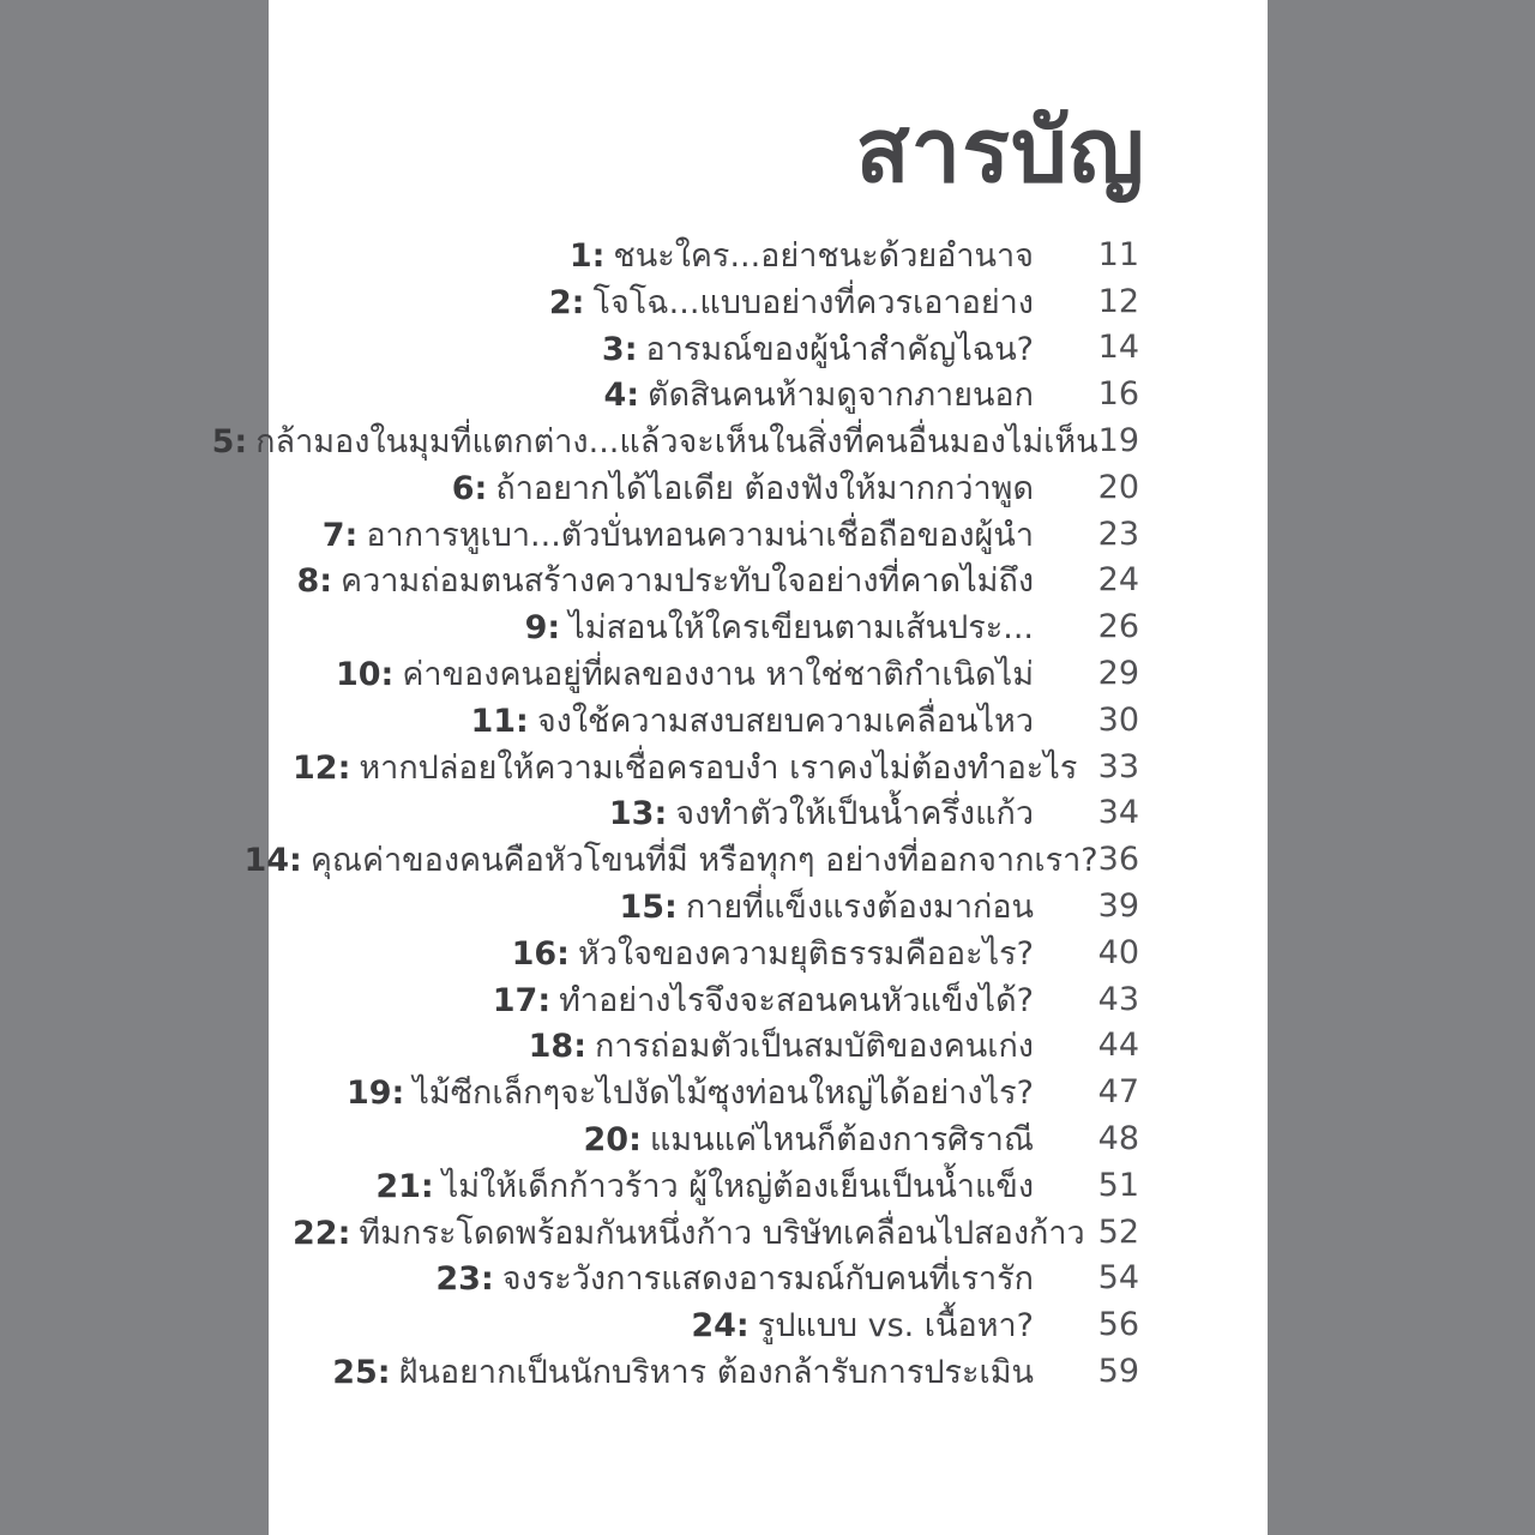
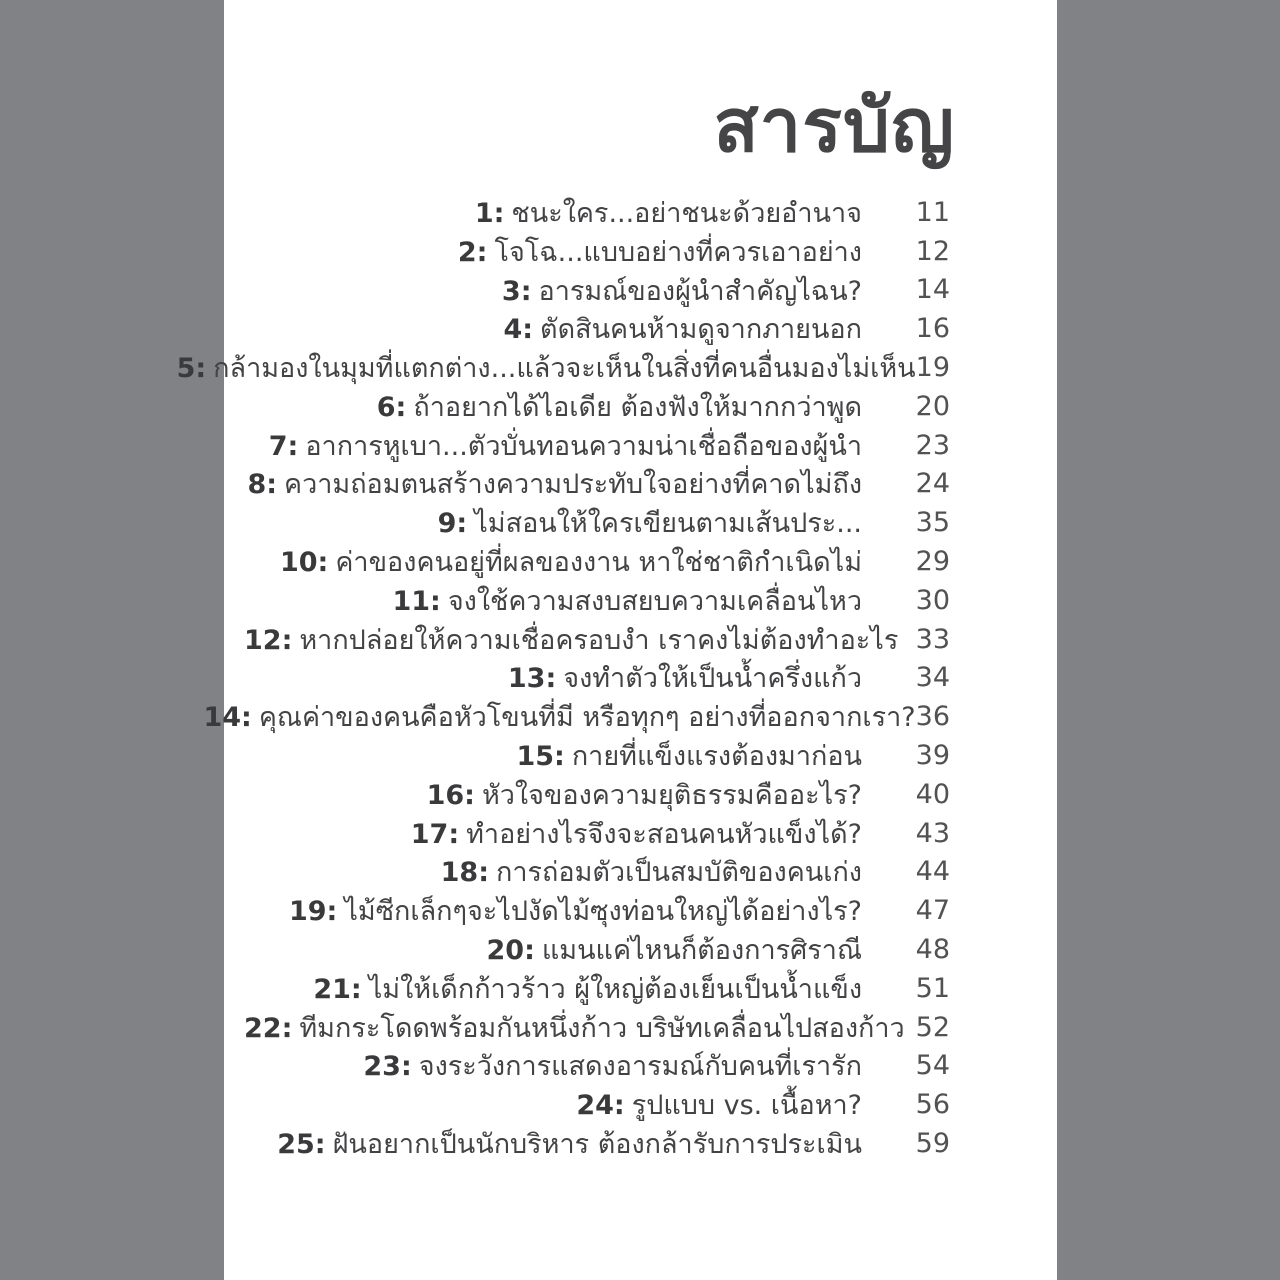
  สารบัญ
  1: ชนะใคร...อย่าชนะด้วยอำนาจ
  11
  2: โจโฉ...แบบอย่างที่ควรเอาอย่าง
  12
  3: อารมณ์ของผู้นำสำคัญไฉน?
  14
  4: ตัดสินคนห้ามดูจากภายนอก
  16
  5: กล้ามองในมุมที่แตกต่าง...แล้วจะเห็นในสิ่งที่คนอื่นมองไม่เห็น
  19
  6: ถ้าอยากได้ไอเดีย ต้องฟังให้มากกว่าพูด
  20
  7: อาการหูเบา...ตัวบั่นทอนความน่าเชื่อถือของผู้นำ
  23
  8: ความถ่อมตนสร้างความประทับใจอย่างที่คาดไม่ถึง
  24
  9: ไม่สอนให้ใครเขียนตามเส้นประ...
- 26
+ 35
  10: ค่าของคนอยู่ที่ผลของงาน หาใช่ชาติกำเนิดไม่
  29
  11: จงใช้ความสงบสยบความเคลื่อนไหว
  30
  12: หากปล่อยให้ความเชื่อครอบงำ เราคงไม่ต้องทำอะไร
  33
  13: จงทำตัวให้เป็นน้ำครึ่งแก้ว
  34
  14: คุณค่าของคนคือหัวโขนที่มี หรือทุกๆ อย่างที่ออกจากเรา?
  36
  15: กายที่แข็งแรงต้องมาก่อน
  39
  16: หัวใจของความยุติธรรมคืออะไร?
  40
  17: ทำอย่างไรจึงจะสอนคนหัวแข็งได้?
  43
  18: การถ่อมตัวเป็นสมบัติของคนเก่ง
  44
  19: ไม้ซีกเล็กๆจะไปงัดไม้ซุงท่อนใหญ่ได้อย่างไร?
  47
  20: แมนแค่ไหนก็ต้องการศิราณี
  48
  21: ไม่ให้เด็กก้าวร้าว ผู้ใหญ่ต้องเย็นเป็นน้ำแข็ง
  51
  22: ทีมกระโดดพร้อมกันหนึ่งก้าว บริษัทเคลื่อนไปสองก้าว
  52
  23: จงระวังการแสดงอารมณ์กับคนที่เรารัก
  54
  24: รูปแบบ vs. เนื้อหา?
  56
  25: ฝันอยากเป็นนักบริหาร ต้องกล้ารับการประเมิน
  59
